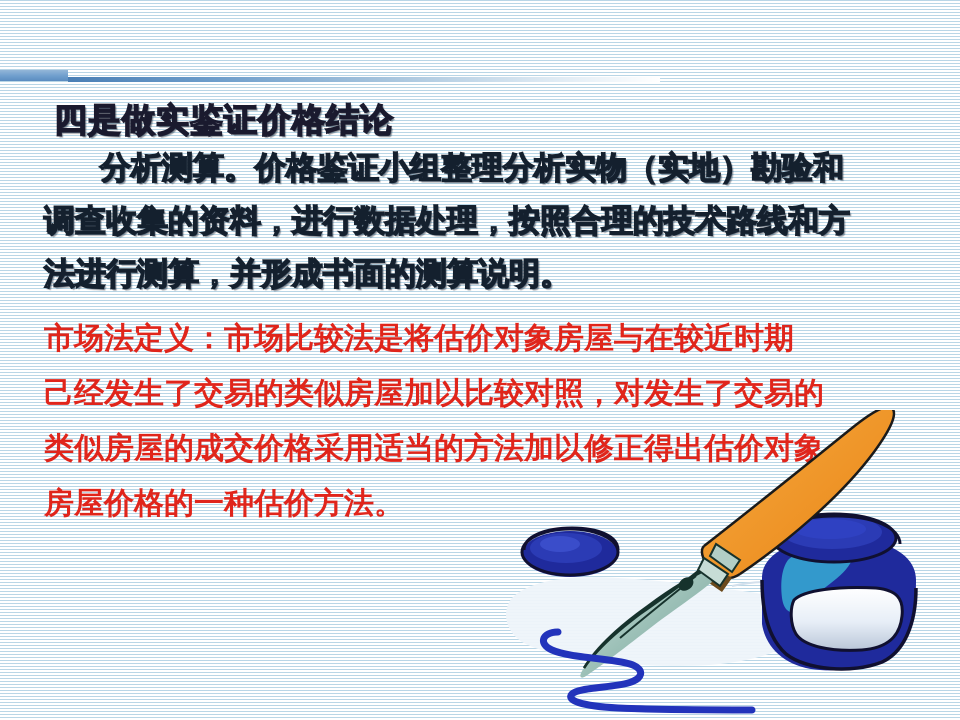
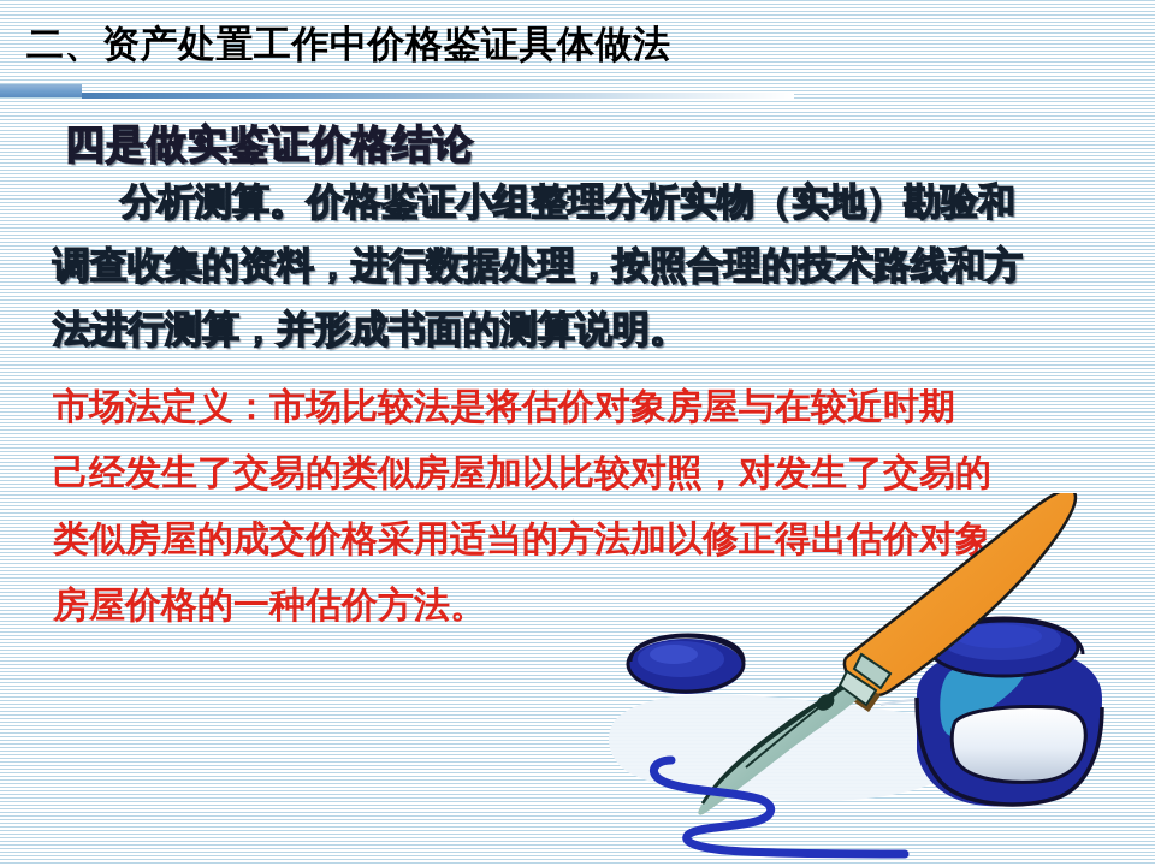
+ 二、资产处置工作中价格鉴证具体做法
  四是做实鉴证价格结论
  分析测算。价格鉴证小组整理分析实物（实地）勘验和
  调查收集的资料，进行数据处理，按照合理的技术路线和方
  法进行测算，并形成书面的测算说明。
  市场法定义：市场比较法是将估价对象房屋与在较近时期
  己经发生了交易的类似房屋加以比较对照，对发生了交易的
  类似房屋的成交价格采用适当的方法加以修正得出估价对象
  房屋价格的一种估价方法。
